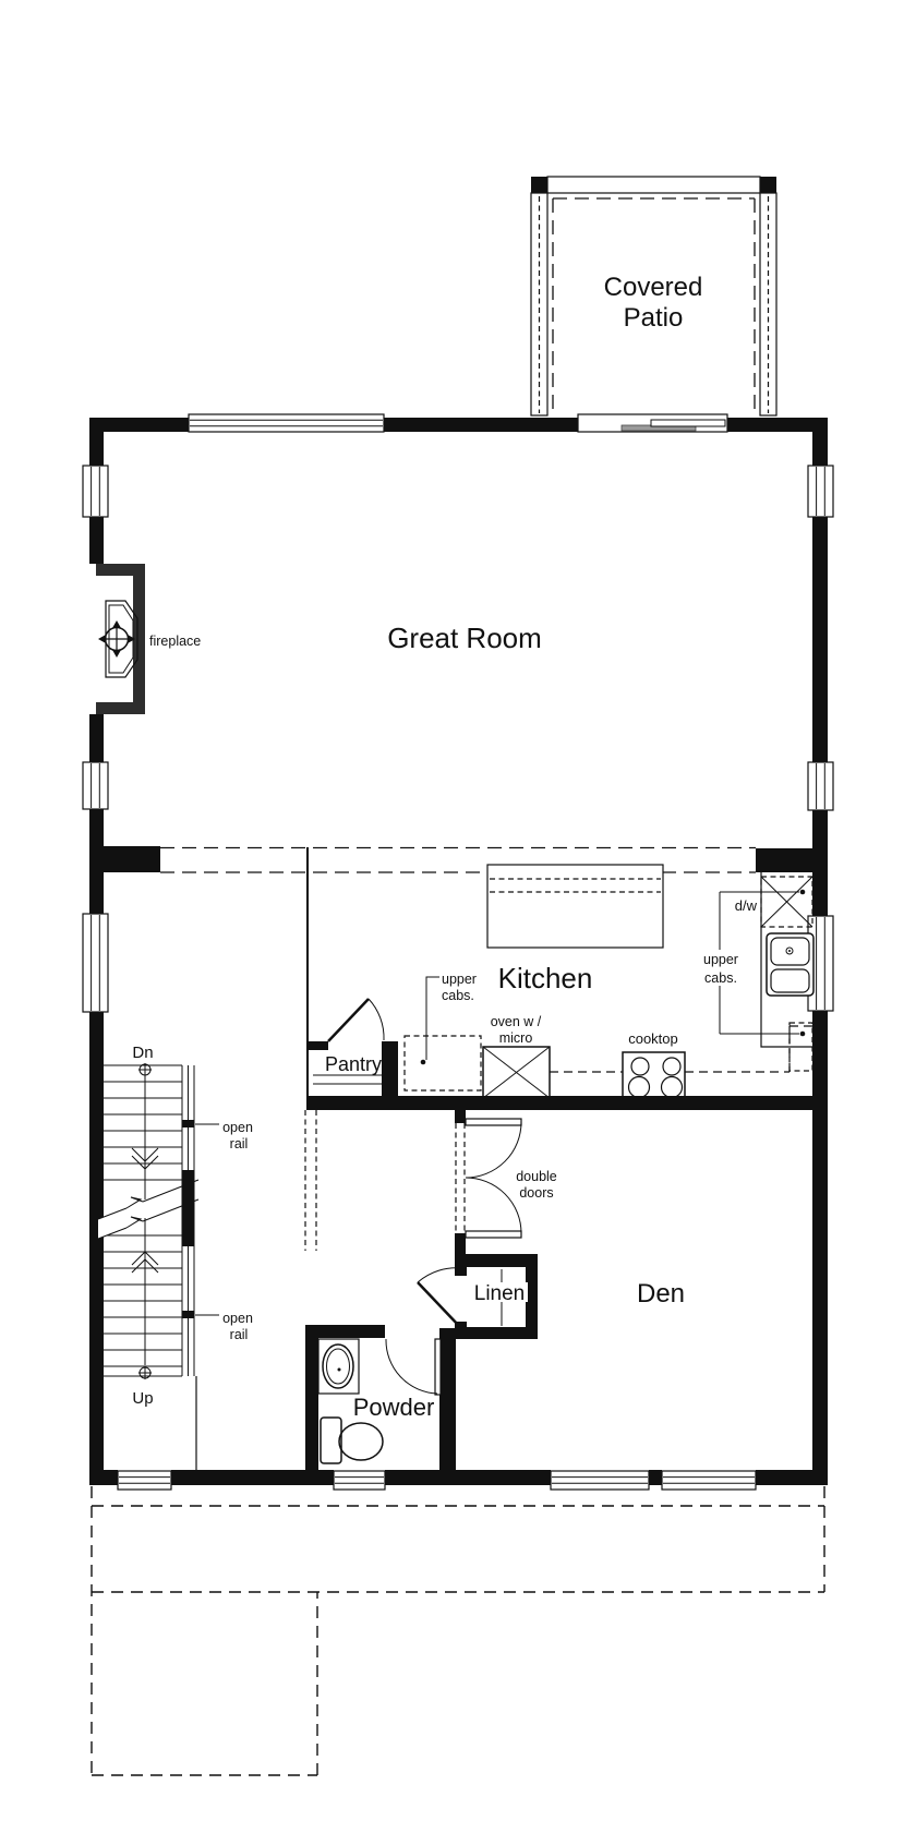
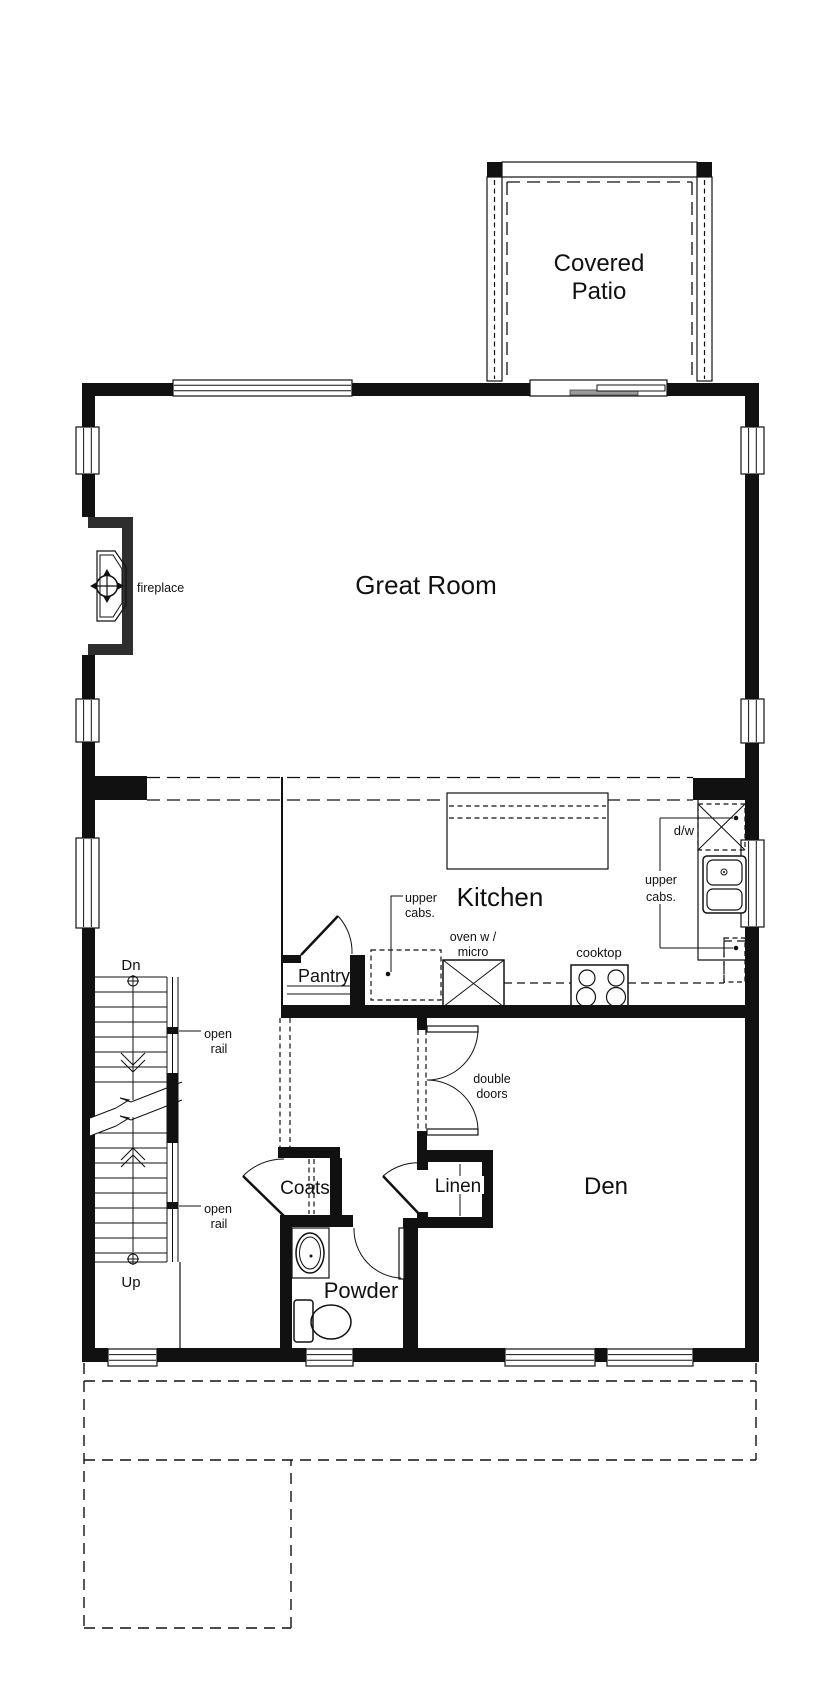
  Covered
  Patio
  Great Room
  fireplace
  d/w
  upper
  cabs.
  upper
  cabs.
  oven w /
  micro
  cooktop
  Pantry
  Kitchen
  Dn
  Up
  open
  rail
  open
  rail
  double
  doors
  Den
+ Coats
  Linen
  Powder
